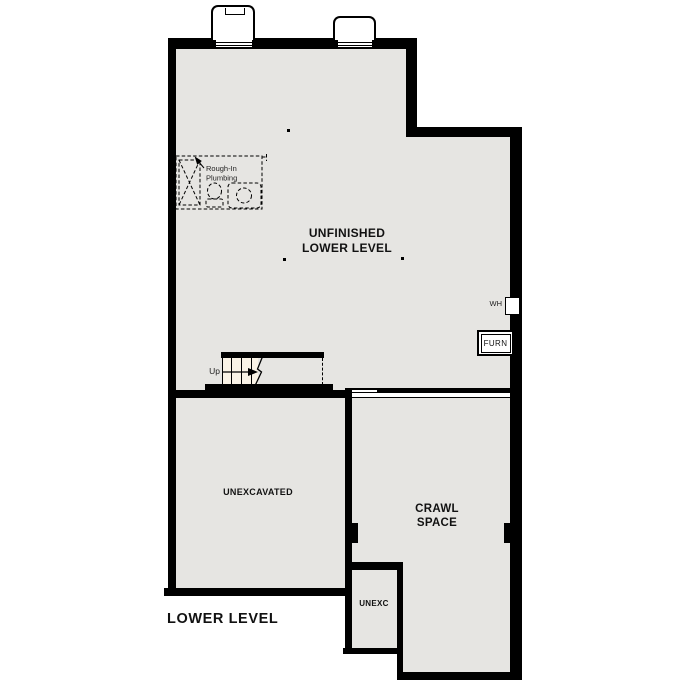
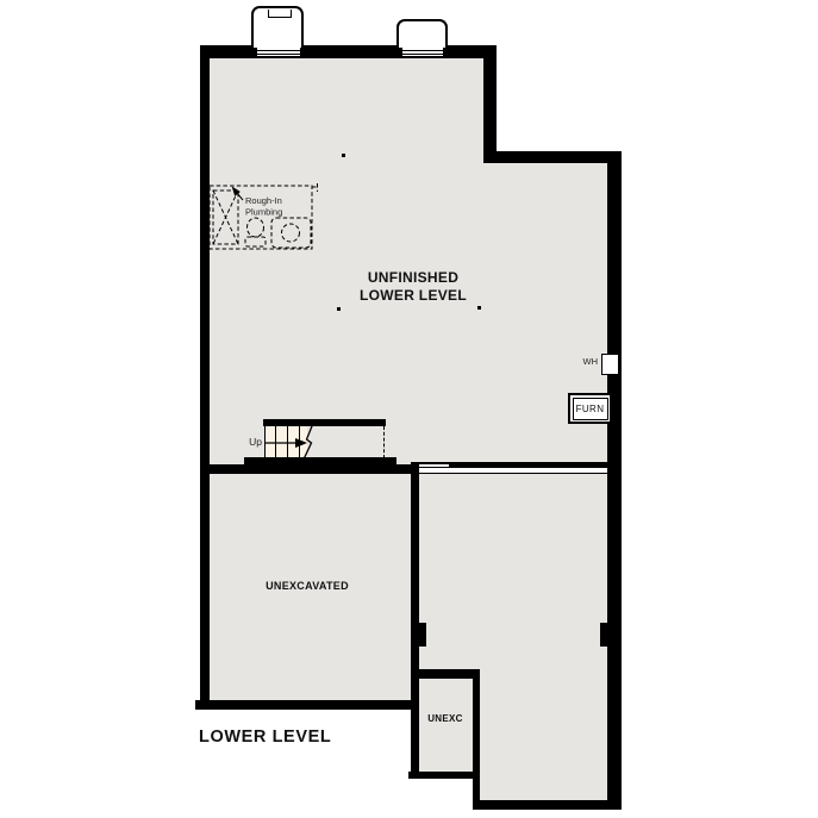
  Up
  Rough-In
  Plumbing
  WH
  FURN
  UNFINISHED
  LOWER LEVEL
  UNEXCAVATED
- CRAWL
- SPACE
  UNEXC
  LOWER LEVEL
